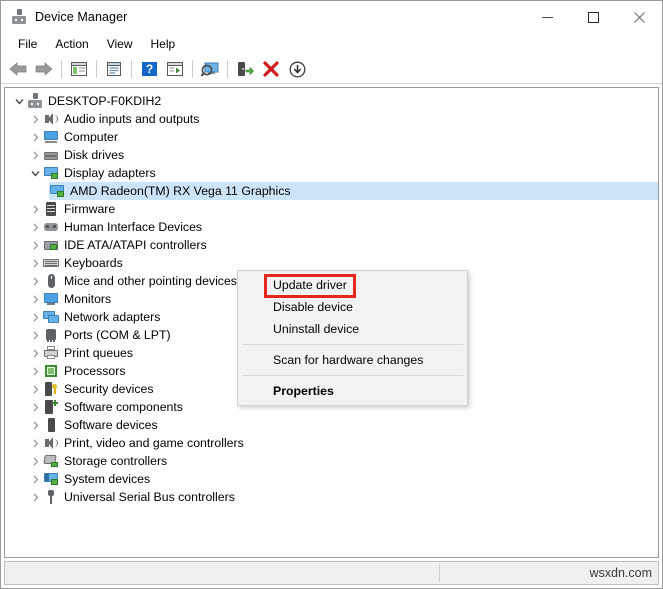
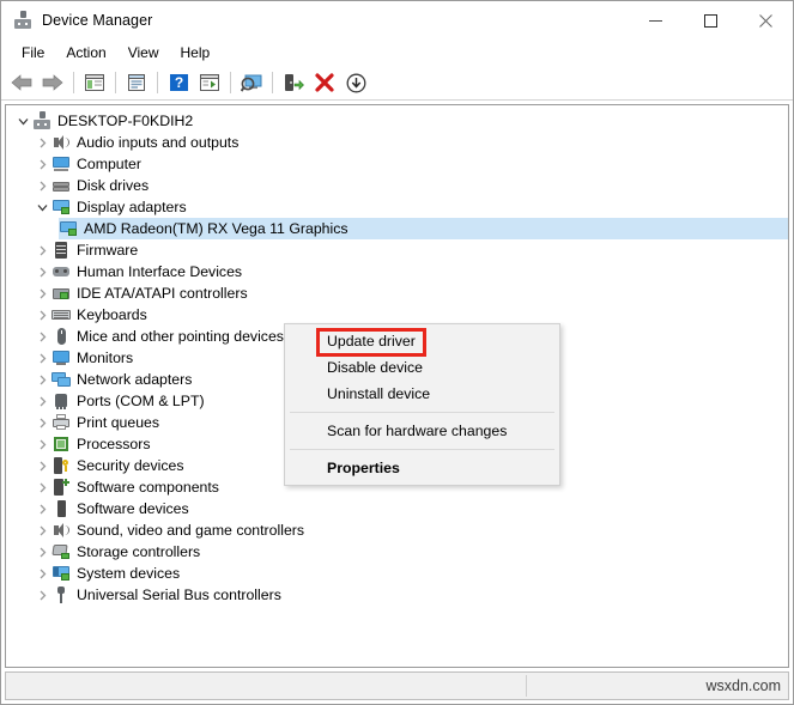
  Device Manager
  File
  Action
  View
  Help
  ?
  DESKTOP-F0KDIH2
  Audio inputs and outputs
  Computer
  Disk drives
  Display adapters
  AMD Radeon(TM) RX Vega 11 Graphics
  Firmware
  Human Interface Devices
  IDE ATA/ATAPI controllers
  Keyboards
  Mice and other pointing devices
  Monitors
  Network adapters
  Ports (COM & LPT)
  Print queues
  Processors
  Security devices
  Software components
  Software devices
- Print, video and game controllers
+ Sound, video and game controllers
  Storage controllers
  System devices
  Universal Serial Bus controllers
  Update driver
  Disable device
  Uninstall device
  Scan for hardware changes
  Properties
  wsxdn.com
